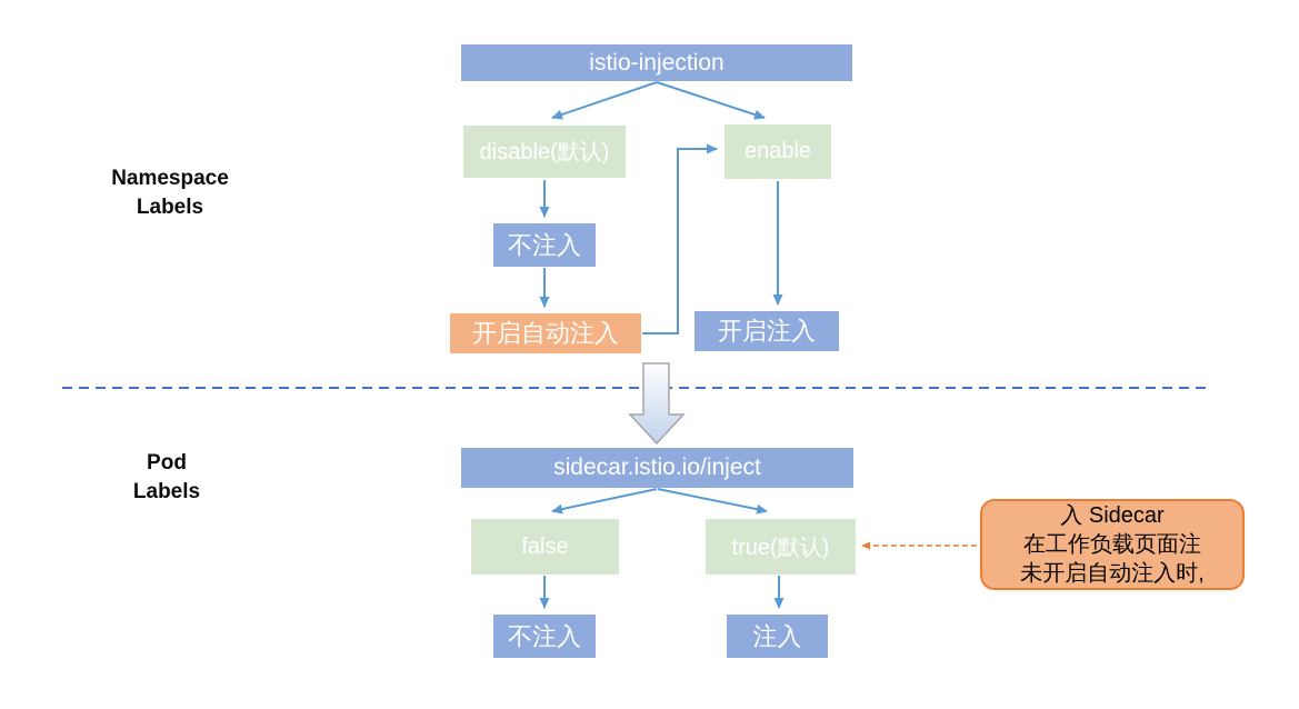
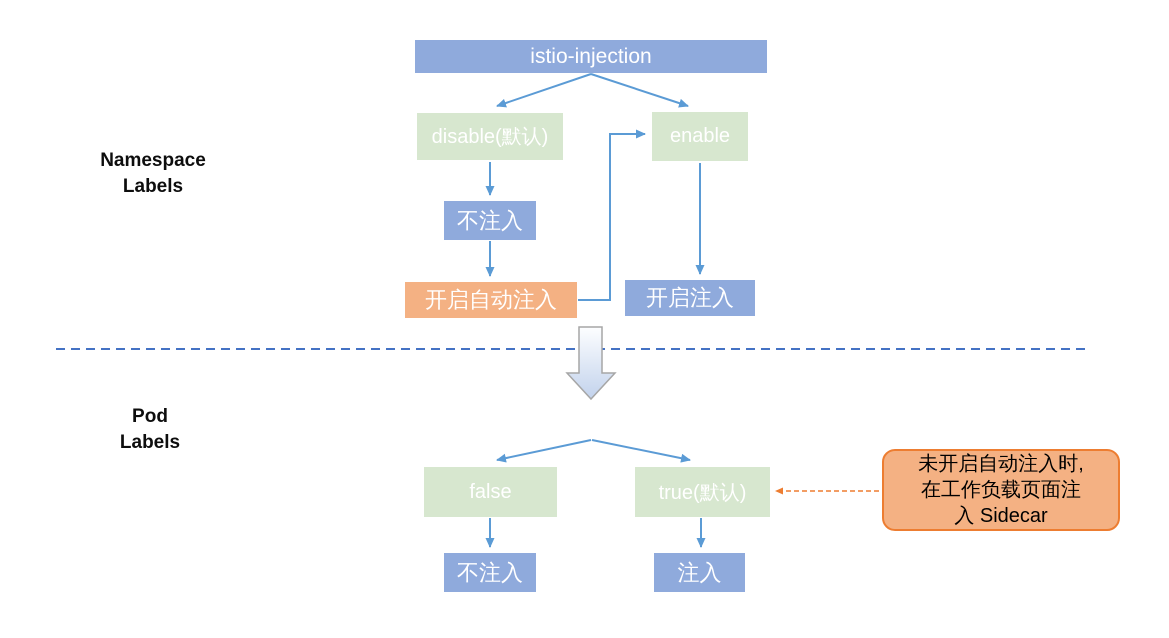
  Namespace Labels
  Pod Labels
  istio-injection
  disable(默认)
  enable
  不注入
  开启自动注入
  开启注入
- sidecar.istio.io/inject
  false
  true(默认)
  不注入
  注入
- 入 Sidecar
+ 未开启自动注入时,
  在工作负载页面注
- 未开启自动注入时,
+ 入 Sidecar
